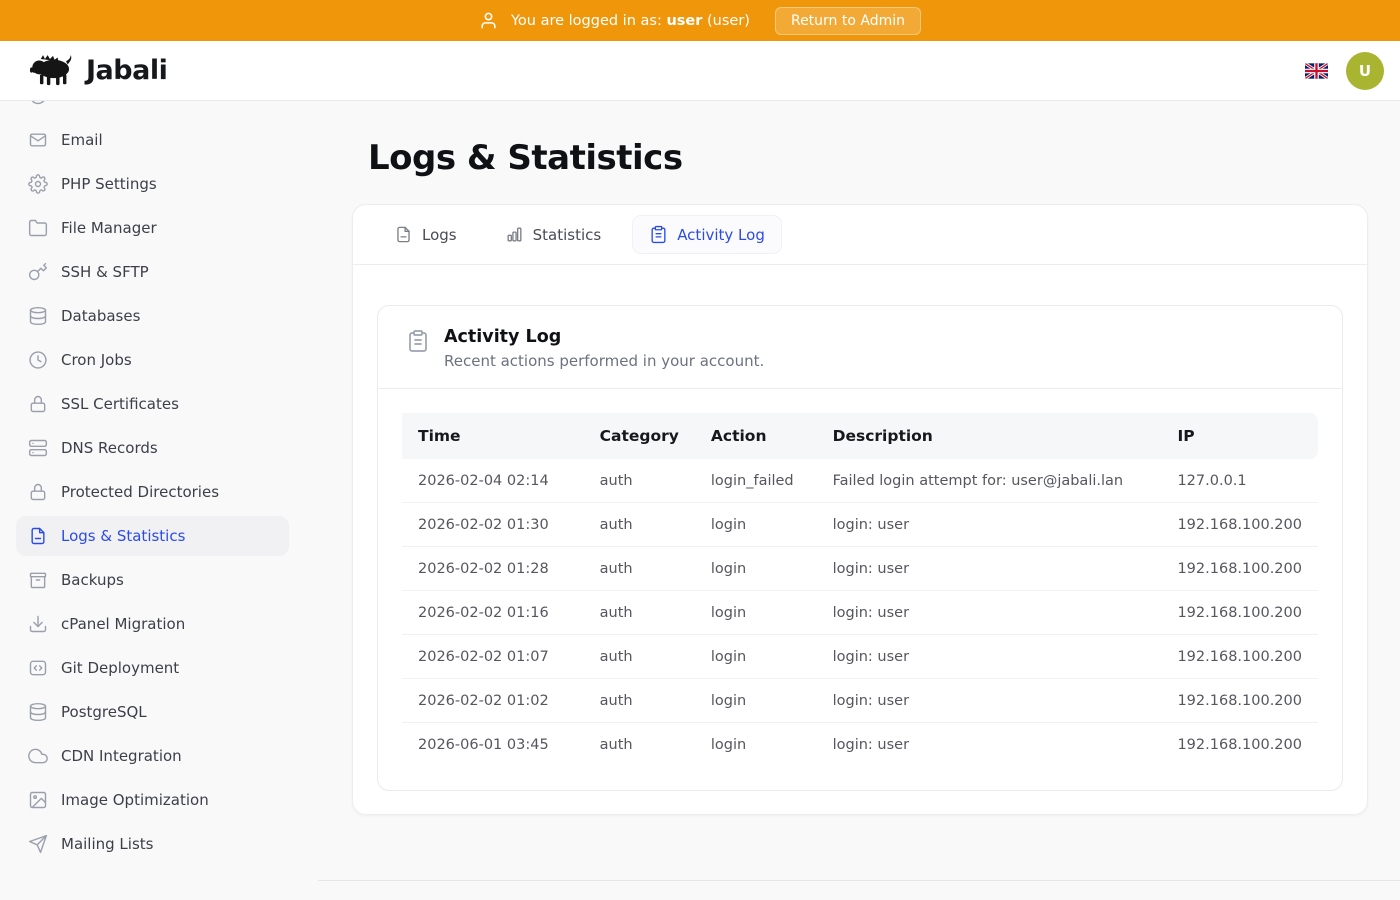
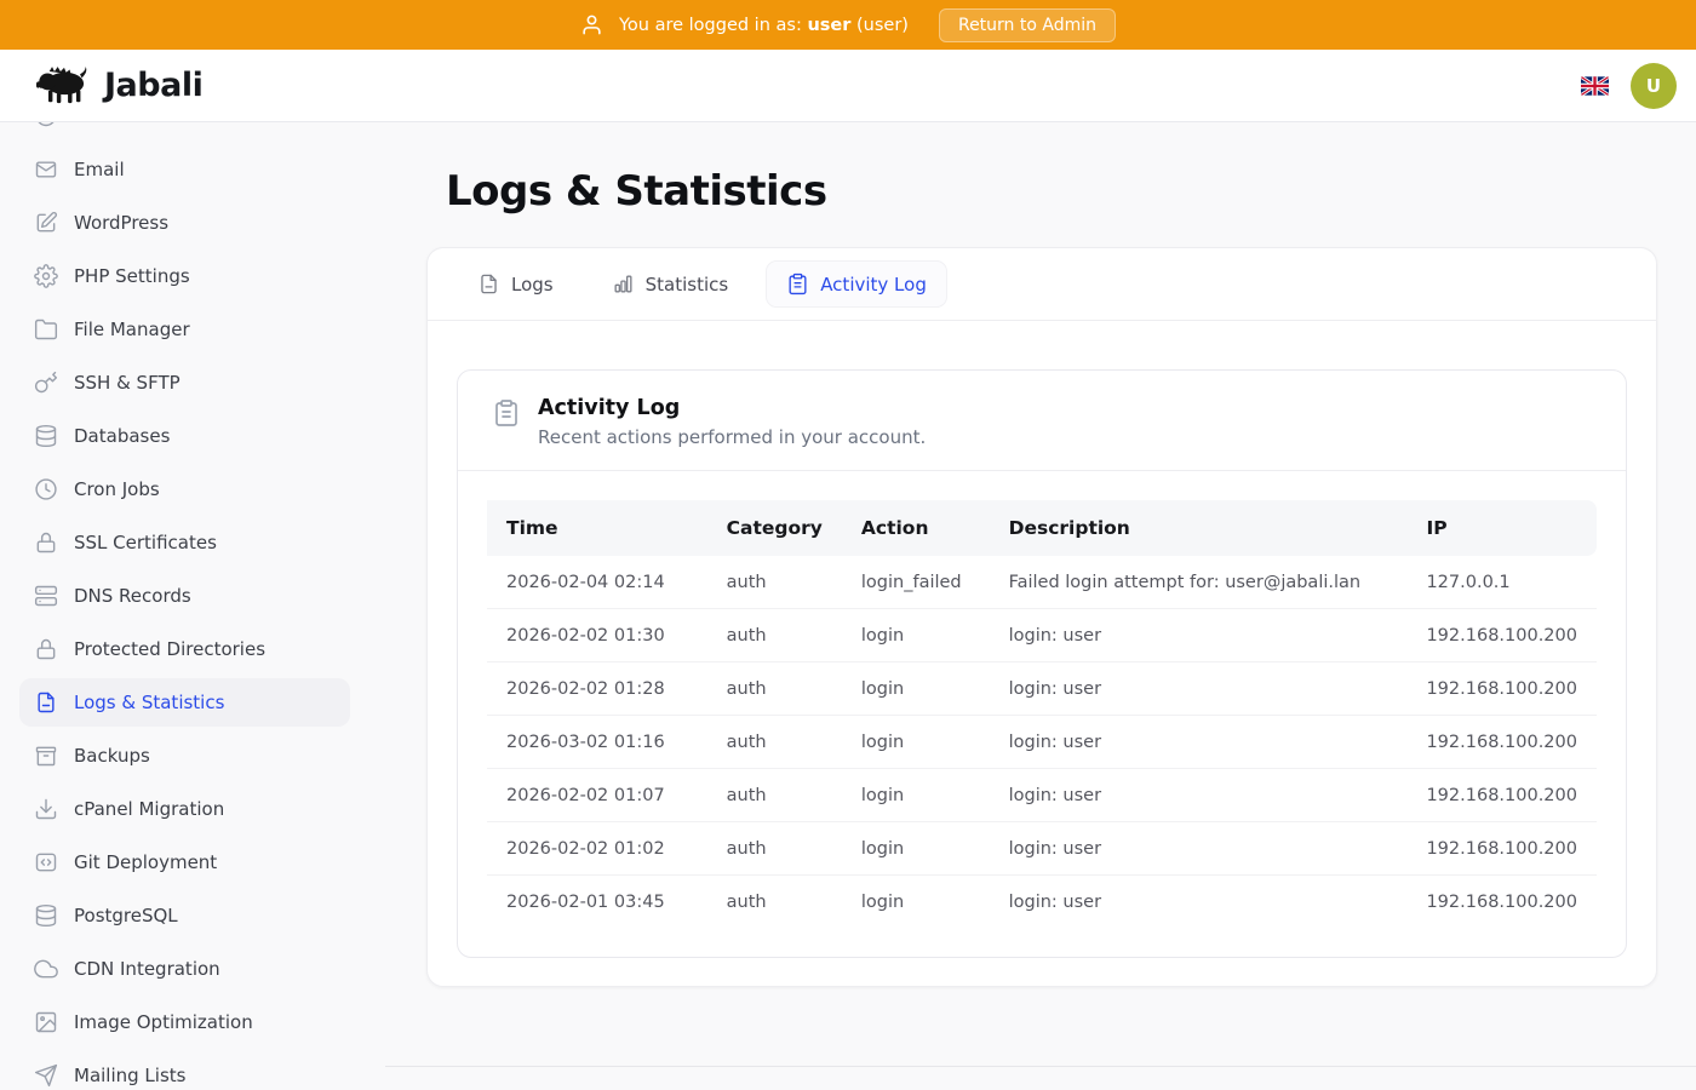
  You are logged in as: user (user)
  Return to Admin
  Jabali
  U
  Email
+ WordPress
  PHP Settings
  File Manager
  SSH & SFTP
  Databases
  Cron Jobs
  SSL Certificates
  DNS Records
  Protected Directories
  Logs & Statistics
  Backups
  cPanel Migration
  Git Deployment
  PostgreSQL
  CDN Integration
  Image Optimization
  Mailing Lists
  Logs & Statistics
  Logs
  Statistics
  Activity Log
  Activity Log
  Recent actions performed in your account.
  	Time	Category	Action	Description	IP
  2026-02-04 02:14	auth	login_failed	Failed login attempt for: user@jabali.lan	127.0.0.1
  2026-02-02 01:30	auth	login	login: user	192.168.100.200
  2026-02-02 01:28	auth	login	login: user	192.168.100.200
- 2026-02-02 01:16	auth	login	login: user	192.168.100.200
+ 2026-03-02 01:16	auth	login	login: user	192.168.100.200
  2026-02-02 01:07	auth	login	login: user	192.168.100.200
  2026-02-02 01:02	auth	login	login: user	192.168.100.200
- 2026-06-01 03:45	auth	login	login: user	192.168.100.200
+ 2026-02-01 03:45	auth	login	login: user	192.168.100.200
